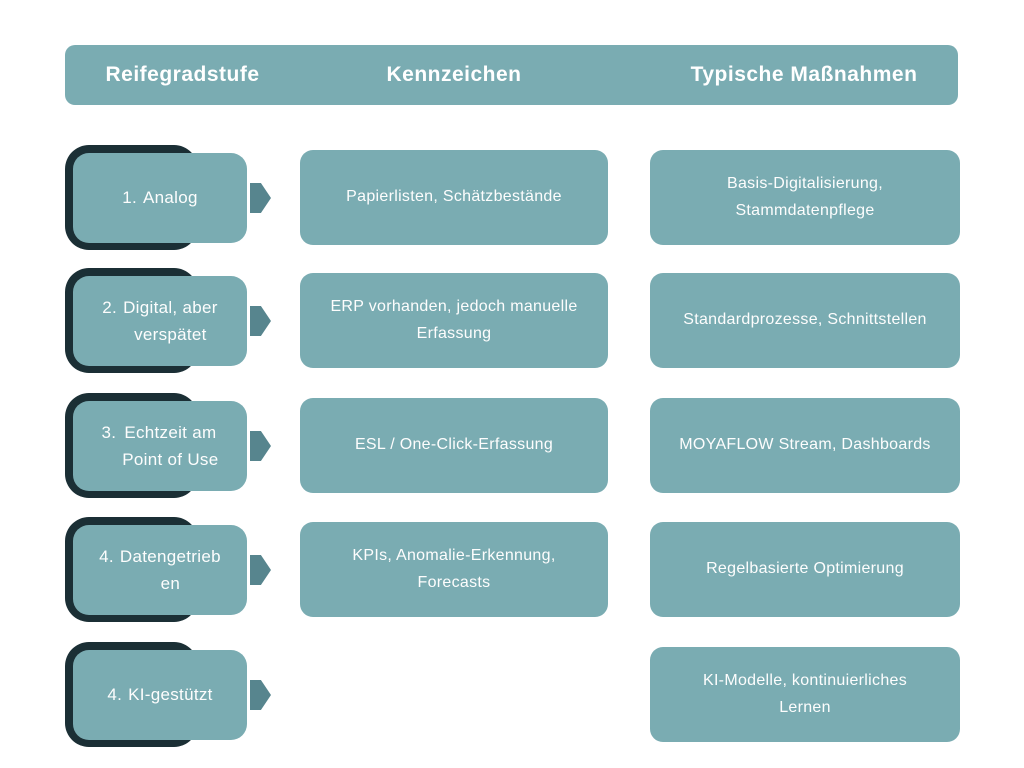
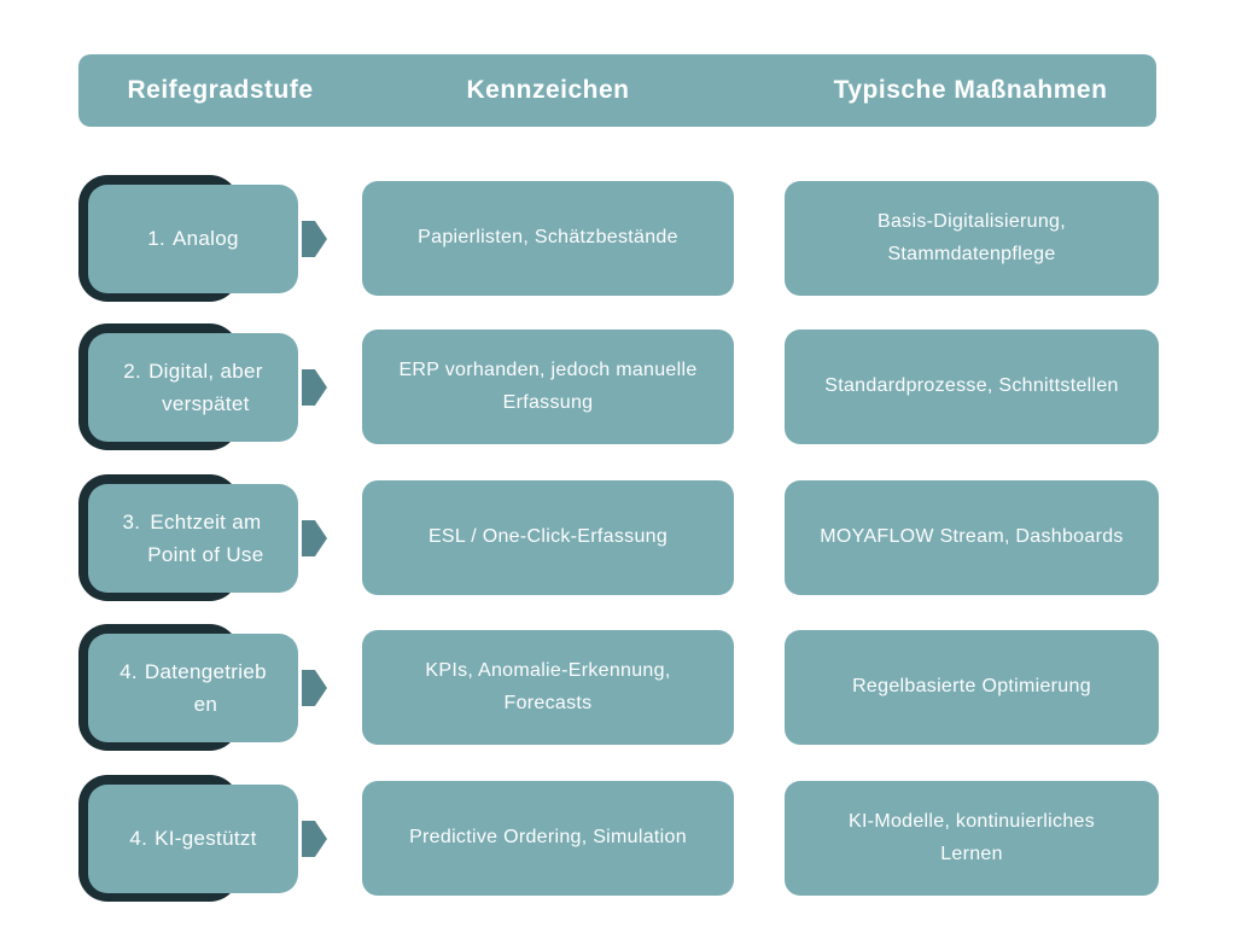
  Reifegradstufe
  Kennzeichen
  Typische Maßnahmen
  1.
  Analog
  Papierlisten, Schätzbestände
  Basis-Digitalisierung,
  Stammdatenpflege
  2.
  Digital, aber
  verspätet
  ERP vorhanden, jedoch manuelle
  Erfassung
  Standardprozesse, Schnittstellen
  3.
  Echtzeit am
  Point of Use
  ESL / One-Click-Erfassung
  MOYAFLOW Stream, Dashboards
  4.
  Datengetrieb
  en
  KPIs, Anomalie-Erkennung,
  Forecasts
  Regelbasierte Optimierung
  4.
  KI-gestützt
+ Predictive Ordering, Simulation
  KI-Modelle, kontinuierliches
  Lernen
